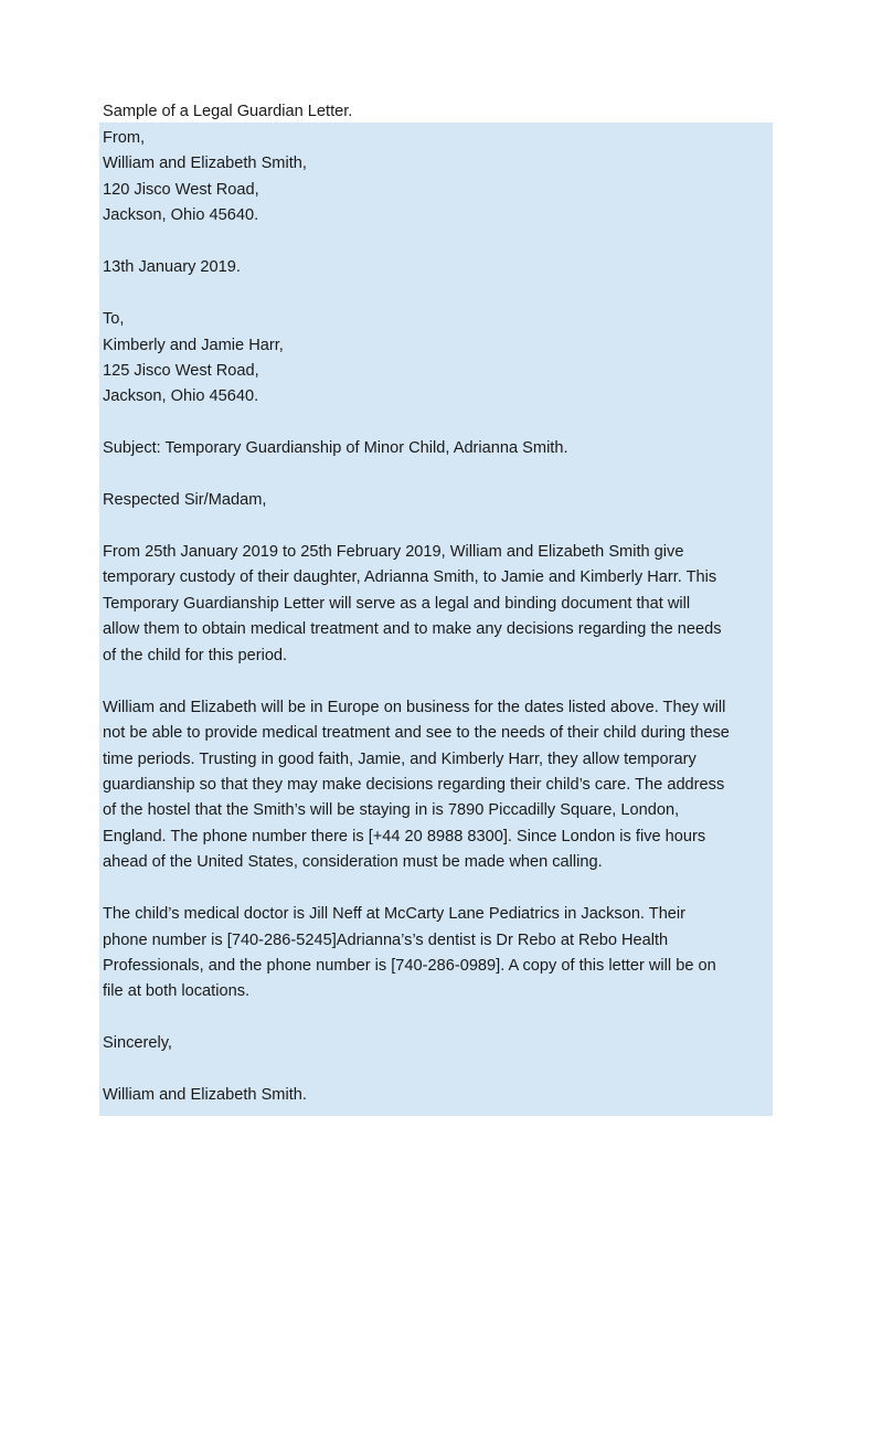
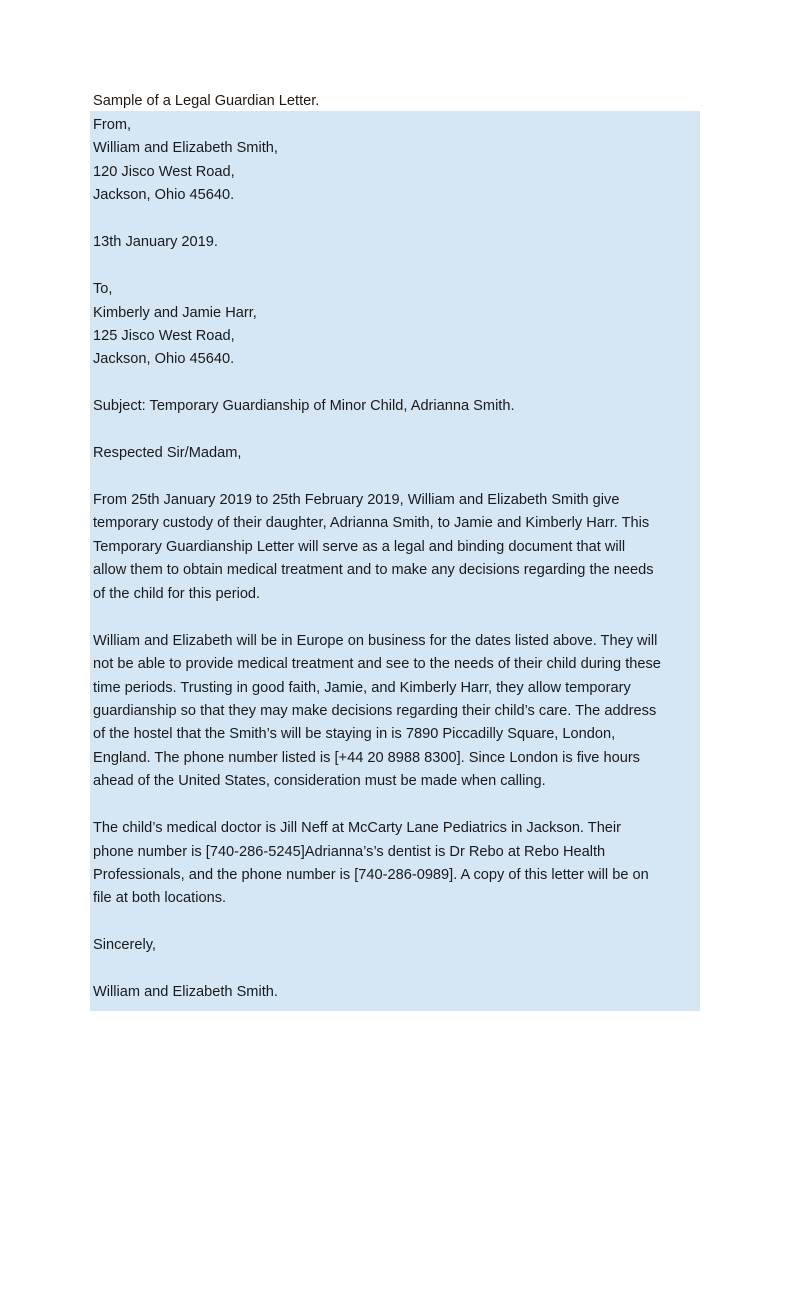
  Sample of a Legal Guardian Letter.
  From,
  William and Elizabeth Smith,
  120 Jisco West Road,
  Jackson, Ohio 45640.
  13th January 2019.
  To,
  Kimberly and Jamie Harr,
  125 Jisco West Road,
  Jackson, Ohio 45640.
  Subject: Temporary Guardianship of Minor Child, Adrianna Smith.
  Respected Sir/Madam,
  From 25th January 2019 to 25th February 2019, William and Elizabeth Smith give
  temporary custody of their daughter, Adrianna Smith, to Jamie and Kimberly Harr. This
  Temporary Guardianship Letter will serve as a legal and binding document that will
  allow them to obtain medical treatment and to make any decisions regarding the needs
  of the child for this period.
  William and Elizabeth will be in Europe on business for the dates listed above. They will
  not be able to provide medical treatment and see to the needs of their child during these
  time periods. Trusting in good faith, Jamie, and Kimberly Harr, they allow temporary
  guardianship so that they may make decisions regarding their child’s care. The address
  of the hostel that the Smith’s will be staying in is 7890 Piccadilly Square, London,
- England. The phone number there is [+44 20 8988 8300]. Since London is five hours
+ England. The phone number listed is [+44 20 8988 8300]. Since London is five hours
  ahead of the United States, consideration must be made when calling.
  The child’s medical doctor is Jill Neff at McCarty Lane Pediatrics in Jackson. Their
  phone number is [740-286-5245]Adrianna’s’s dentist is Dr Rebo at Rebo Health
  Professionals, and the phone number is [740-286-0989]. A copy of this letter will be on
  file at both locations.
  Sincerely,
  William and Elizabeth Smith.
